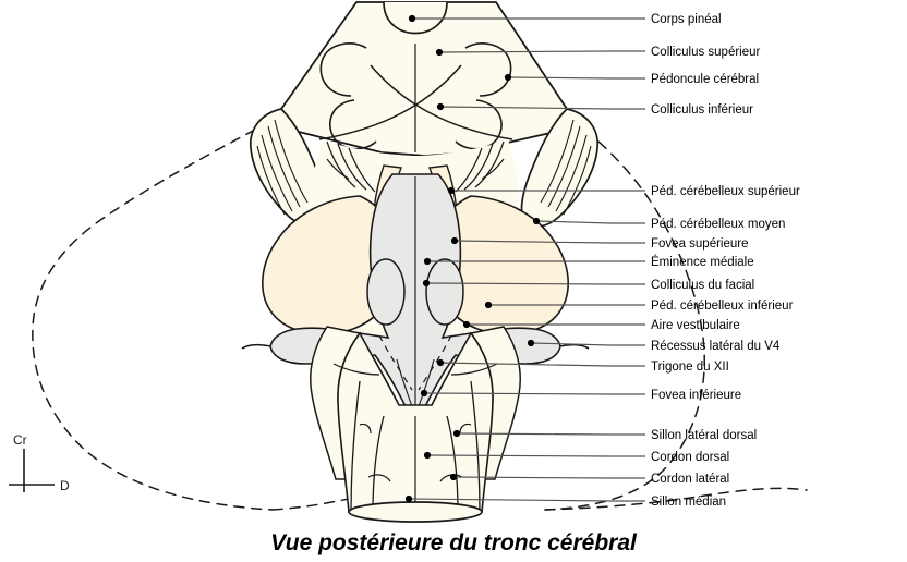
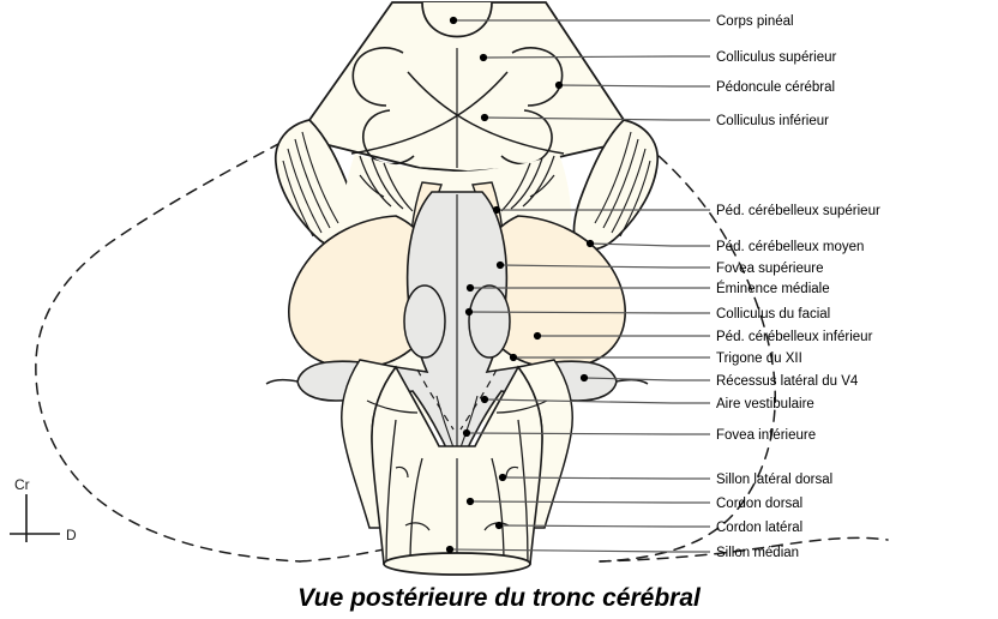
  Cr
  D
  Corps pinéal
  Colliculus supérieur
  Pédoncule cérébral
  Colliculus inférieur
  Péd. cérébelleux supérieur
  Péd. cérébelleux moyen
  Fovea supérieure
  Éminence médiale
  Colliculus du facial
  Péd. cérébelleux inférieur
- Aire vestibulaire
+ Trigone du XII
  Récessus latéral du V4
- Trigone du XII
+ Aire vestibulaire
  Fovea inférieure
  Sillon latéral dorsal
  Cordon dorsal
  Cordon latéral
  Sillon médian
  Vue postérieure du tronc cérébral
